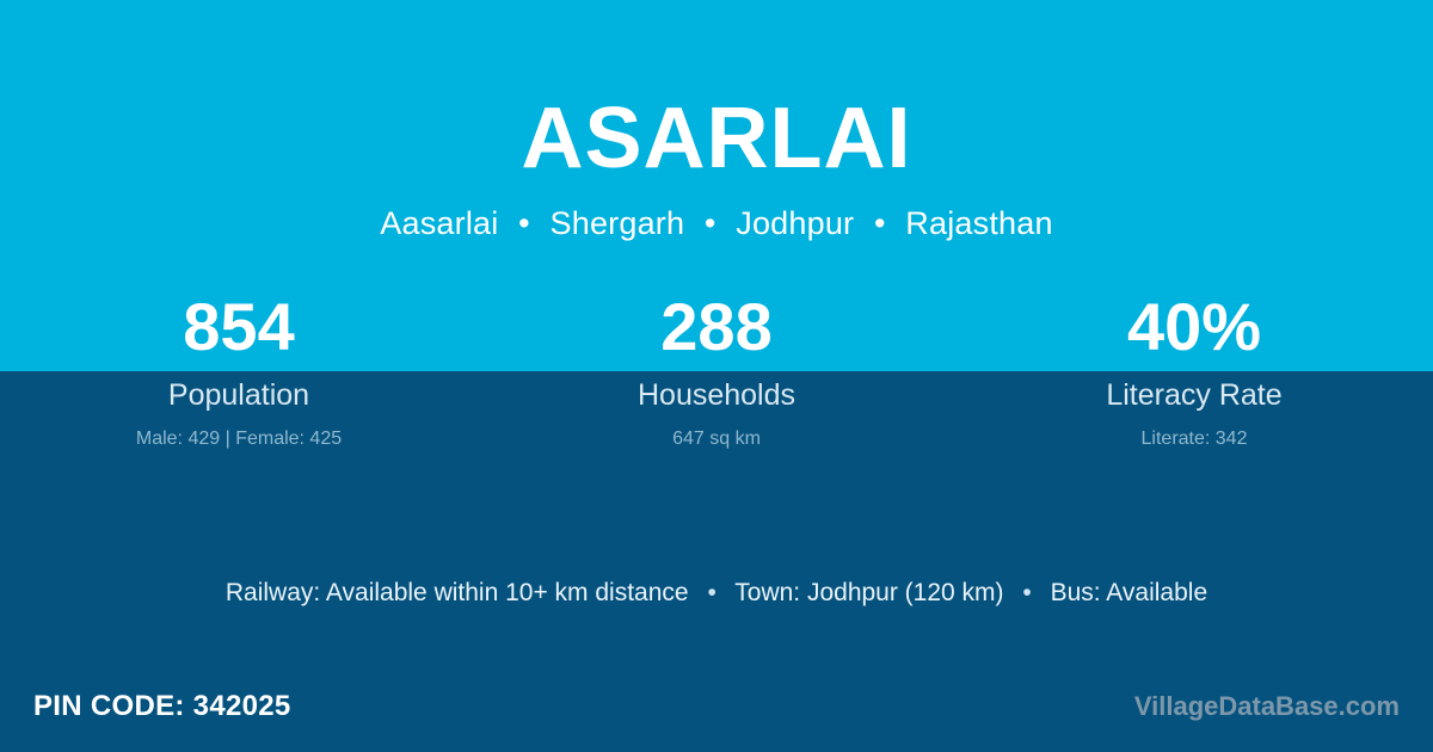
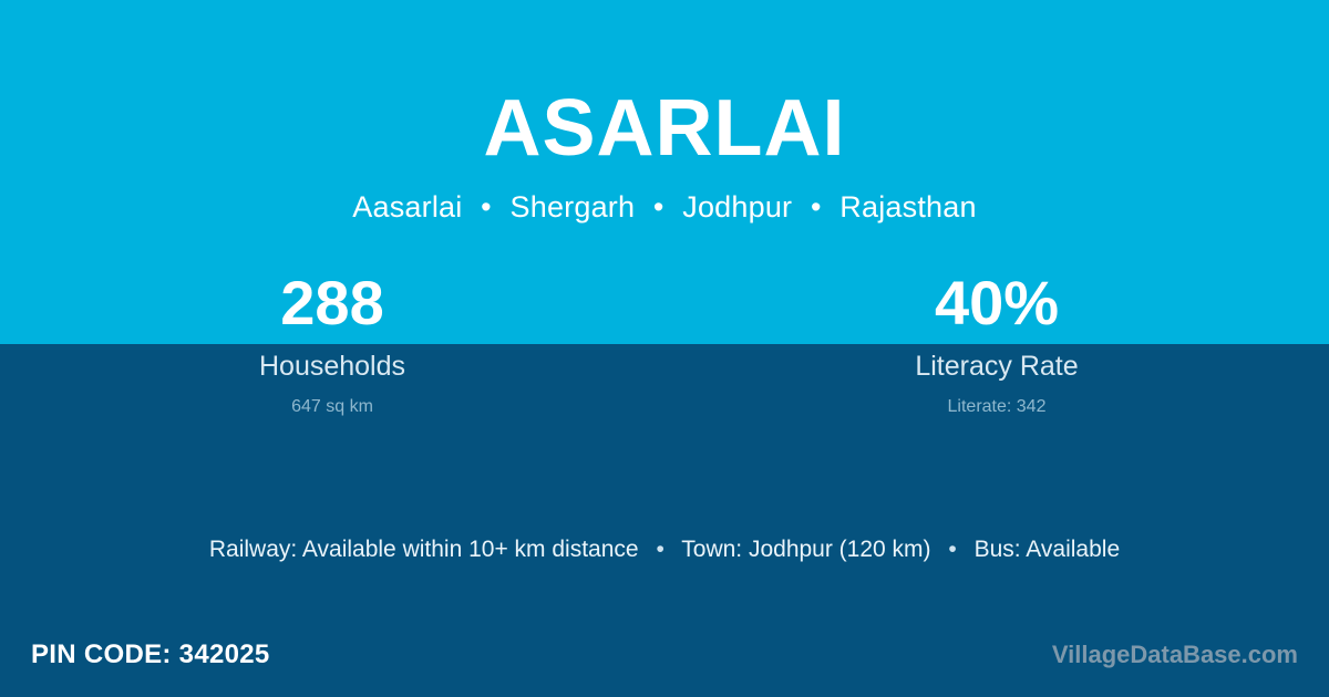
  ASARLAI
  Aasarlai • Shergarh • Jodhpur • Rajasthan
- 854
- Population
- Male: 429 | Female: 425
  288
  Households
  647 sq km
  40%
  Literacy Rate
  Literate: 342
  Railway: Available within 10+ km distance • Town: Jodhpur (120 km) • Bus: Available
  PIN CODE: 342025
  VillageDataBase.com
